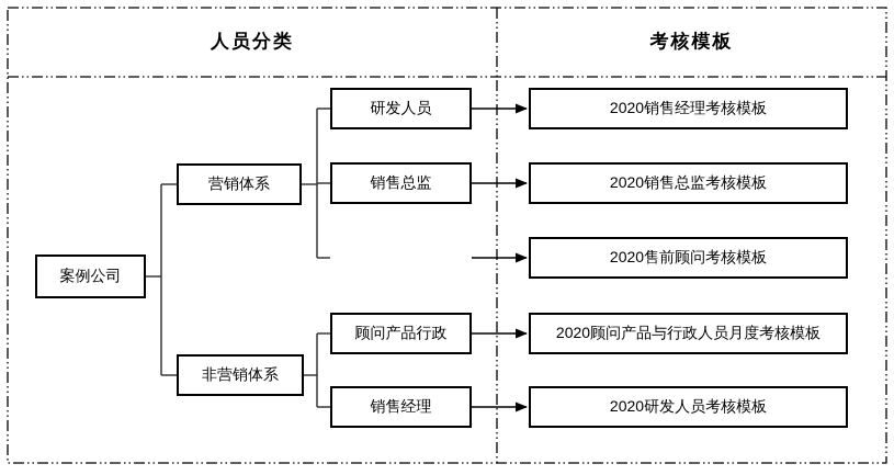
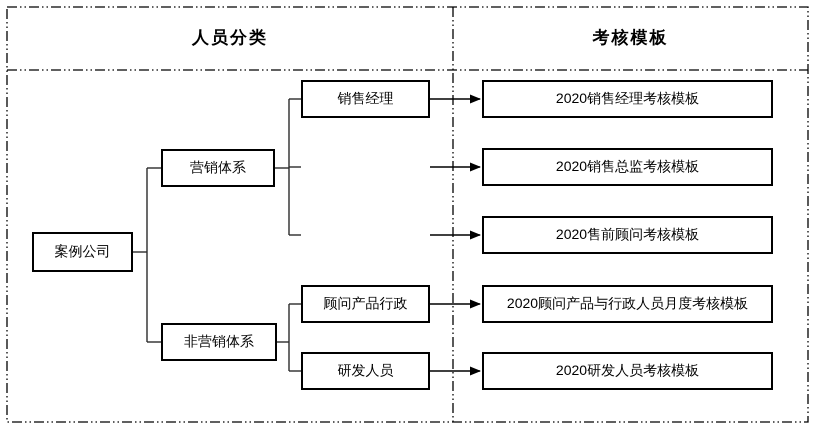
  人员分类
  考核模板
  案例公司
  营销体系
  非营销体系
- 研发人员
+ 销售经理
- 销售总监
  顾问产品行政
- 销售经理
+ 研发人员
  2020销售经理考核模板
  2020销售总监考核模板
  2020售前顾问考核模板
  2020顾问产品与行政人员月度考核模板
  2020研发人员考核模板
